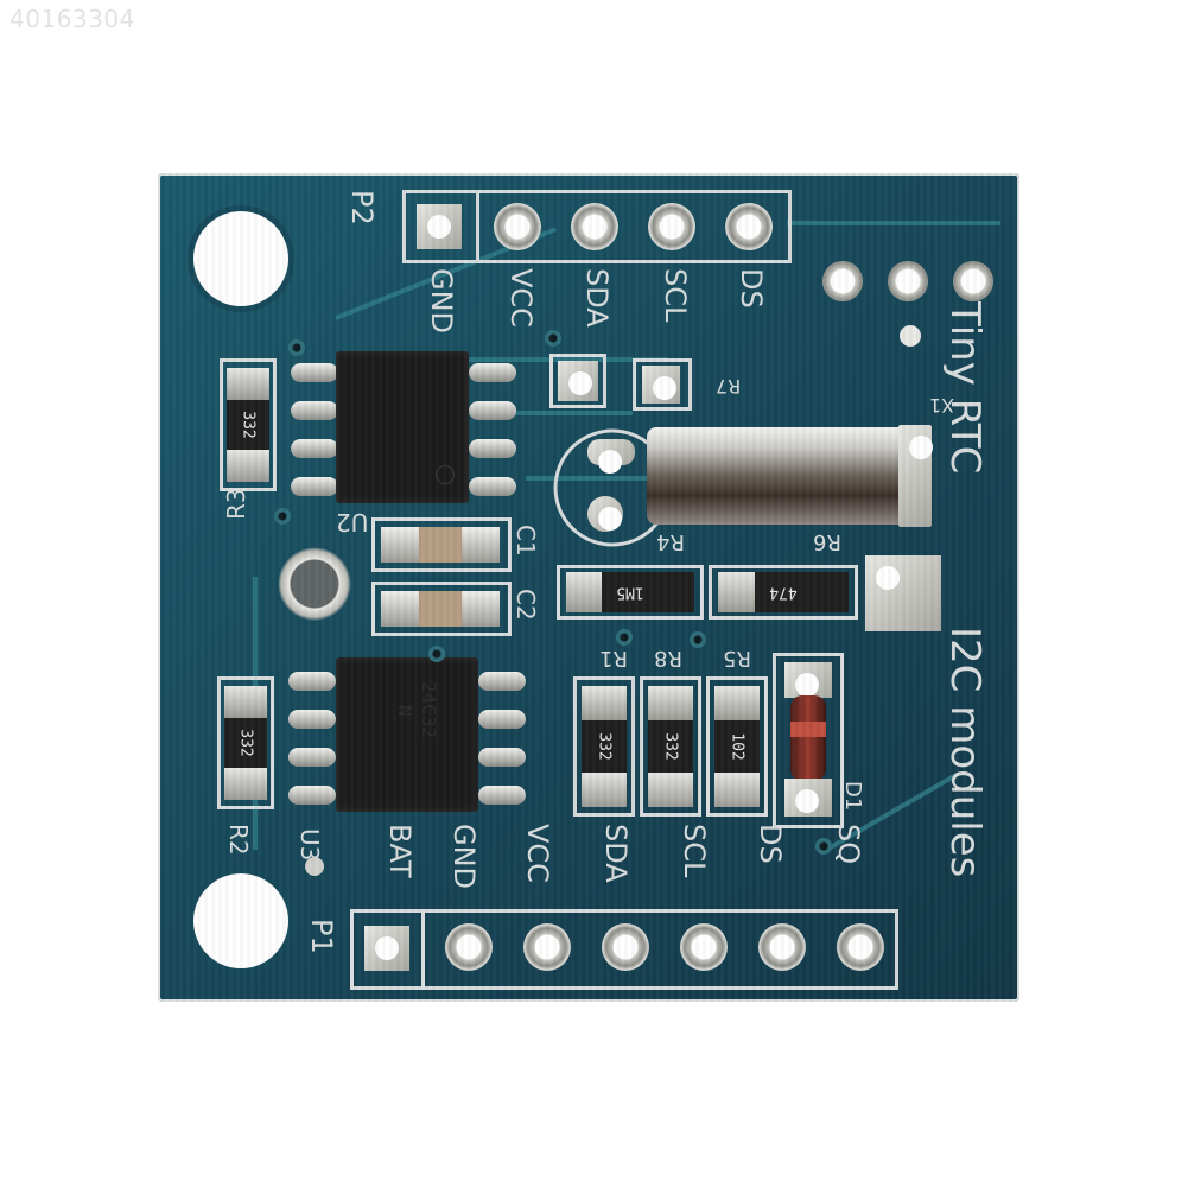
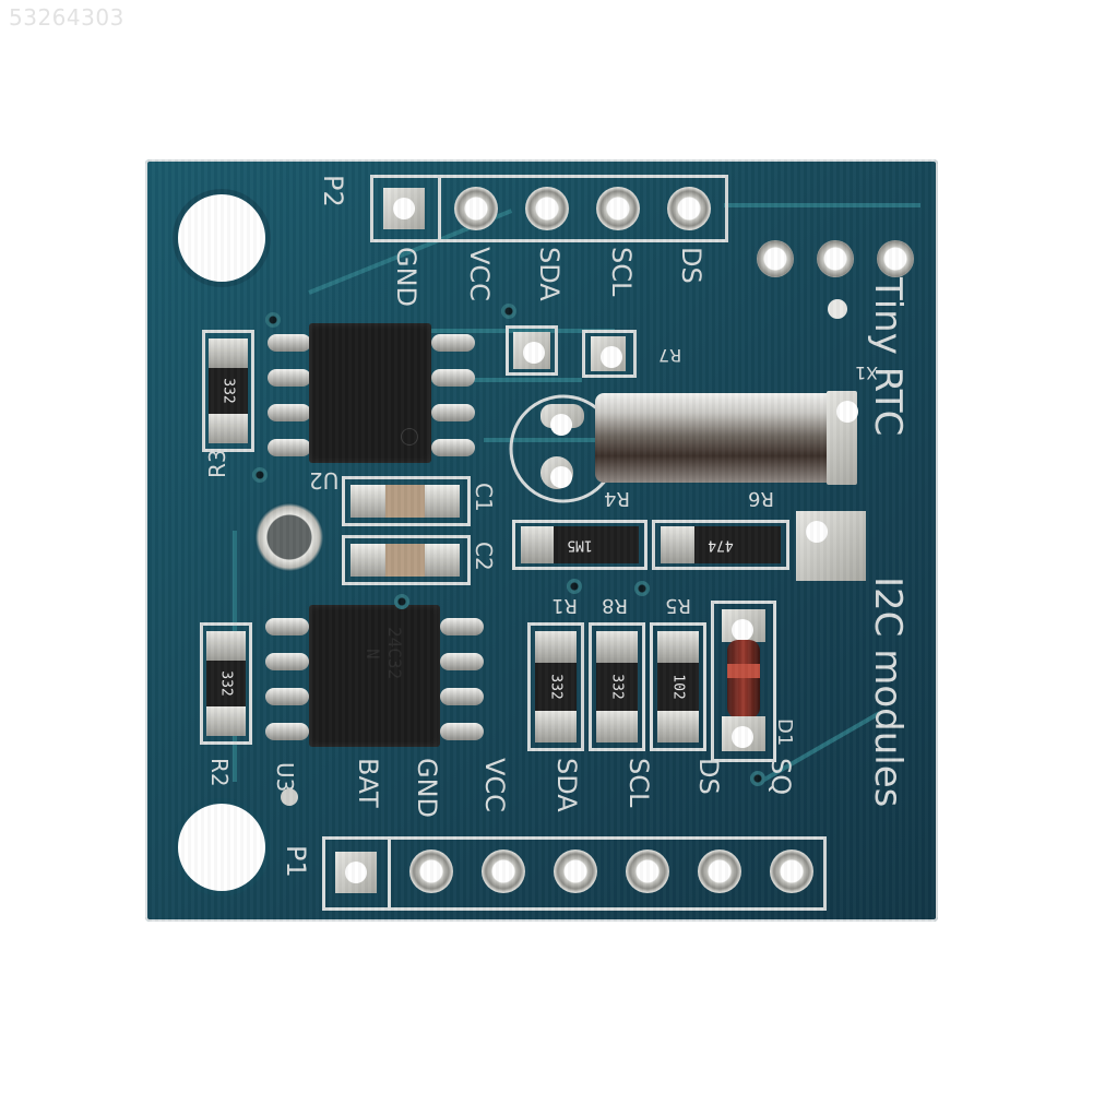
- 40163304
+ 53264303
